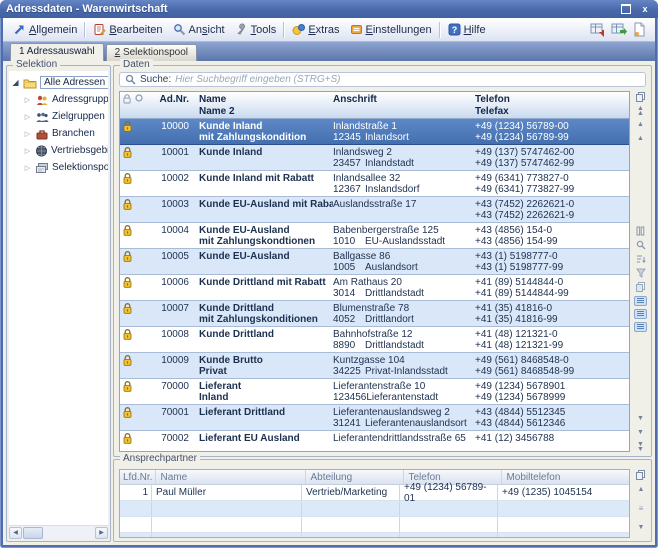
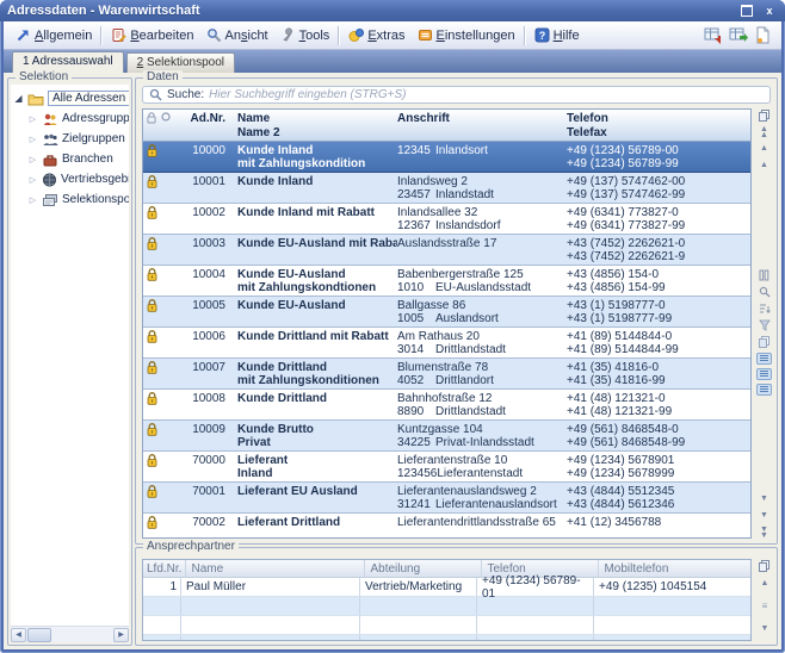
  Adressdaten - Warenwirtschaft
  x
  Allgemein
  Bearbeiten
  Ansicht
  Tools
  Extras
  Einstellungen
  ?
  Hilfe
  1 Adressauswahl
  2 Selektionspool
  Selektion
  ◢
  Alle Adressen
  Adressgrupp
  Zielgruppen
  Branchen
  Vertriebsgeb
  Selektionspo
  Daten
  Suche:
  Hier Suchbegriff eingeben (STRG+S)
  Ad.Nr.
  Name
  Name 2
  Anschrift
  Telefon
  Telefax
  10000
  Kunde Inland
  mit Zahlungskondition
- Inlandstraße 1
  12345
  Inlandsort
  +49 (1234) 56789-00
  +49 (1234) 56789-99
  10001
  Kunde Inland
  Inlandsweg 2
  23457
  Inlandstadt
  +49 (137) 5747462-00
  +49 (137) 5747462-99
  10002
  Kunde Inland mit Rabatt
  Inlandsallee 32
  12367
  Inslandsdorf
  +49 (6341) 773827-0
  +49 (6341) 773827-99
  10003
  Kunde EU-Ausland mit Raba
  Auslandsstraße 17
  +43 (7452) 2262621-0
  +43 (7452) 2262621-9
  10004
  Kunde EU-Ausland
  mit Zahlungskondtionen
  Babenbergerstraße 125
  1010
  EU-Auslandsstadt
  +43 (4856) 154-0
  +43 (4856) 154-99
  10005
  Kunde EU-Ausland
  Ballgasse 86
  1005
  Auslandsort
  +43 (1) 5198777-0
  +43 (1) 5198777-99
  10006
  Kunde Drittland mit Rabatt
  Am Rathaus 20
  3014
  Drittlandstadt
  +41 (89) 5144844-0
  +41 (89) 5144844-99
  10007
  Kunde Drittland
  mit Zahlungskonditionen
  Blumenstraße 78
  4052
  Drittlandort
  +41 (35) 41816-0
  +41 (35) 41816-99
  10008
  Kunde Drittland
  Bahnhofstraße 12
  8890
  Drittlandstadt
  +41 (48) 121321-0
  +41 (48) 121321-99
  10009
  Kunde Brutto
  Privat
  Kuntzgasse 104
  34225
  Privat-Inlandsstadt
  +49 (561) 8468548-0
  +49 (561) 8468548-99
  70000
  Lieferant
  Inland
  Lieferantenstraße 10
  123456
  Lieferantenstadt
  +49 (1234) 5678901
  +49 (1234) 5678999
  70001
- Lieferant Drittland
+ Lieferant EU Ausland
  Lieferantenauslandsweg 2
  31241
  Lieferantenauslandsort
  +43 (4844) 5512345
  +43 (4844) 5612346
  70002
- Lieferant EU Ausland
+ Lieferant Drittland
  Lieferantendrittlandsstraße 65
  +41 (12) 3456788
  Ansprechpartner
  Lfd.Nr.
  Name
  Abteilung
  Telefon
  Mobiltelefon
  1
  Paul Müller
  Vertrieb/Marketing
  +49 (1234) 56789-01
  +49 (1235) 1045154
  ≡
